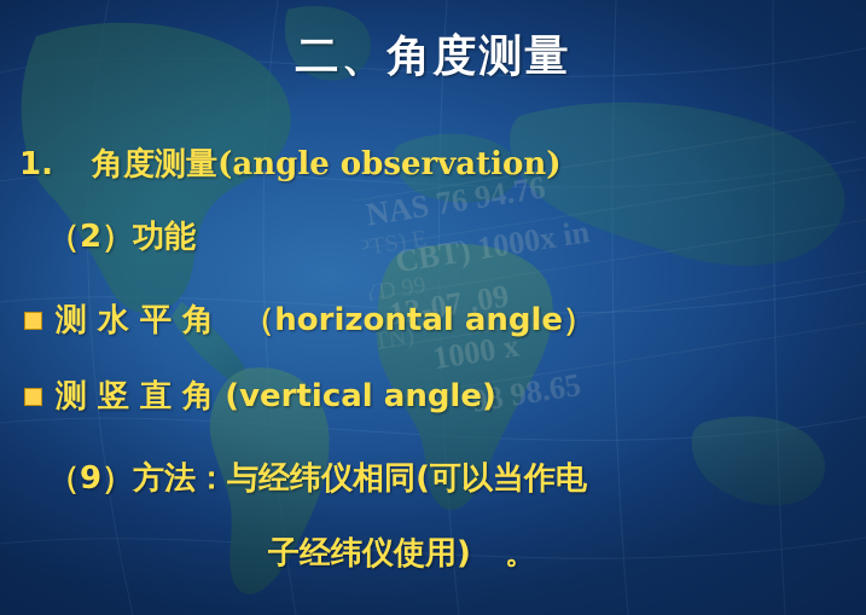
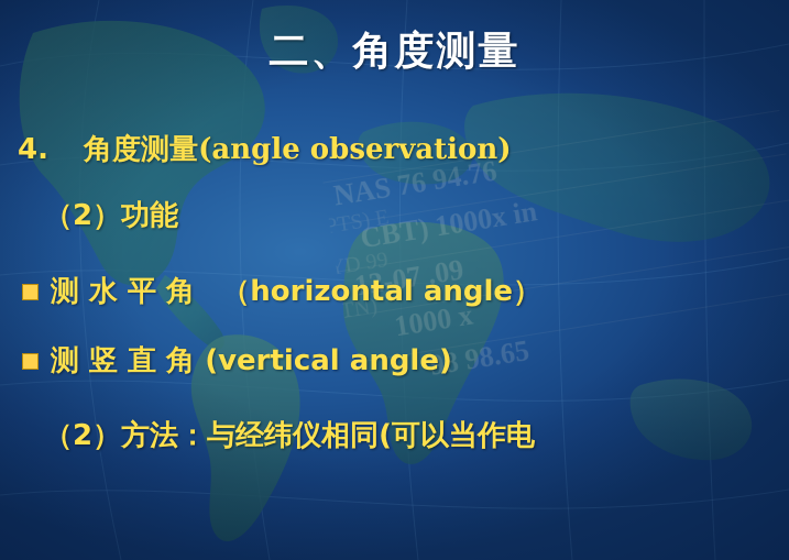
  二、角度测量
- 1. 角度测量(angle observation)
+ 4. 角度测量(angle observation)
  （2）功能
  测 水 平 角 （horizontal angle）
  测 竖 直 角 (vertical angle)
- （9）方法：与经纬仪相同(可以当作电
+ （2）方法：与经纬仪相同(可以当作电
- 子经纬仪使用) 。
